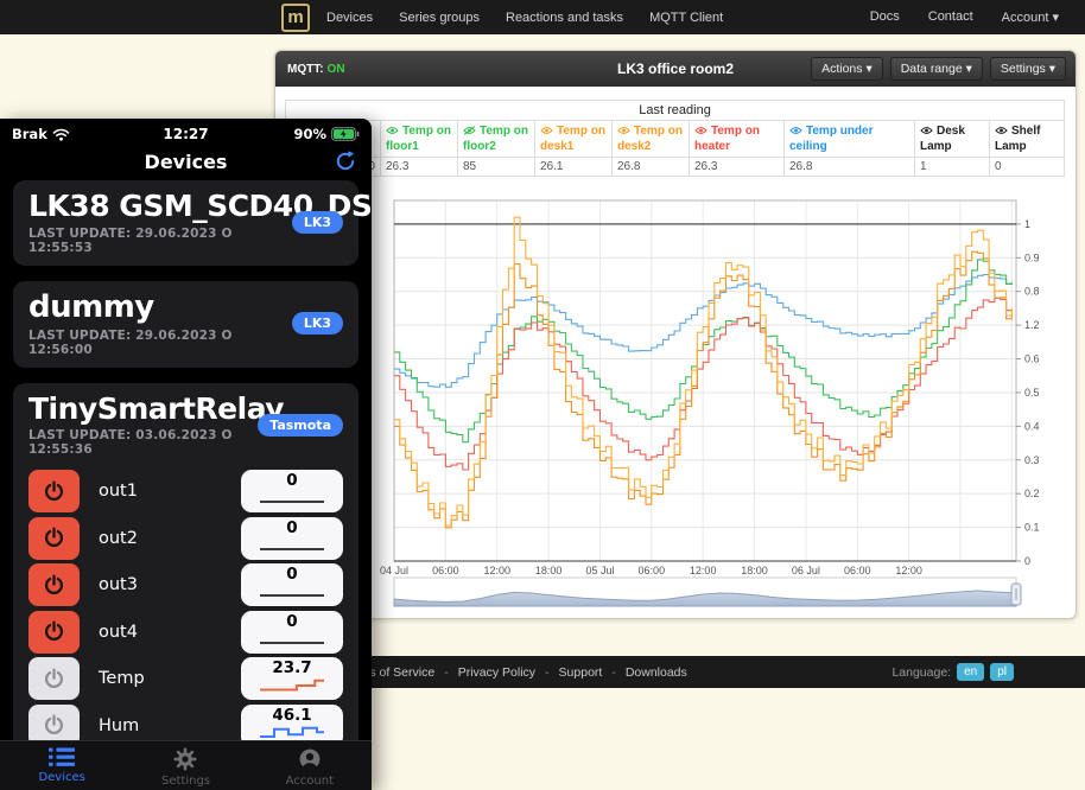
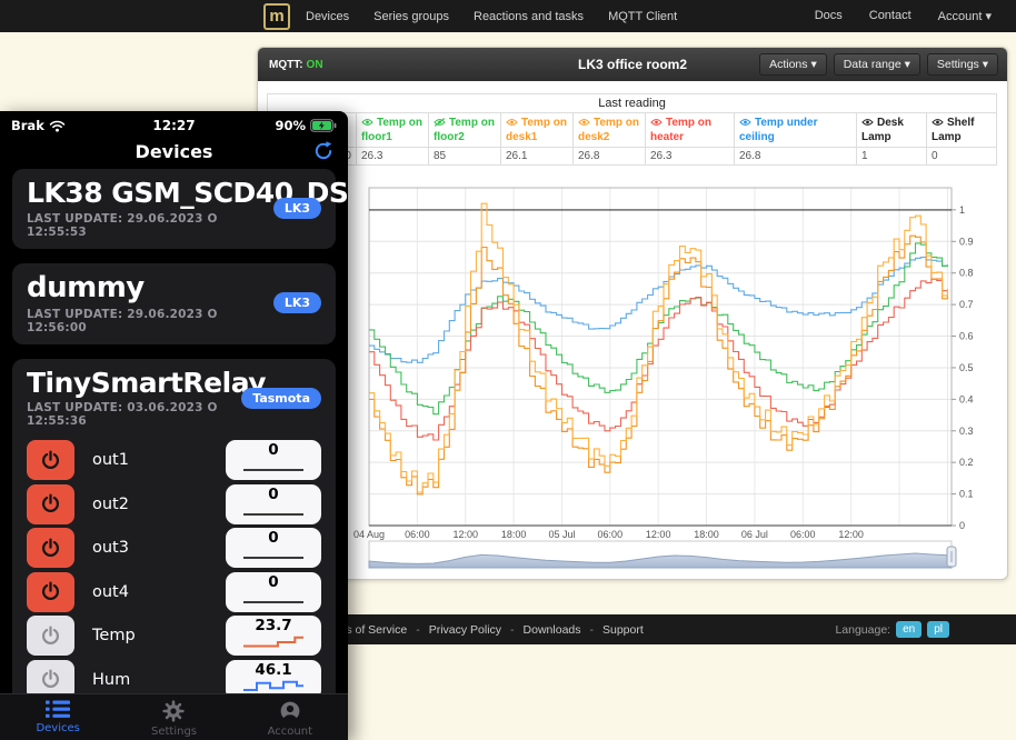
  m
  Devices
  Series groups
  Reactions and tasks
  MQTT Client
  Docs
  Contact
  Account ▾
  MQTT: ON
  LK3 office room2
  Actions ▾
  Data range ▾
  Settings ▾
  Last reading
  	Temp on floor1	Temp on floor2	Temp on desk1	Temp on desk2	Temp on heater	Temp under ceiling	Desk Lamp	Shelf Lamp
  0	26.3	85	26.1	26.8	26.3	26.8	1	0
  1
  0.9
  0.8
- 1.2
+ 0.7
  0.6
  0.5
  0.4
  0.3
  0.2
  0.1
  0
- 04 Jul
+ 04 Aug
  06:00
  12:00
  18:00
  05 Jul
  06:00
  12:00
  18:00
  06 Jul
  06:00
  12:00
  s of Service
  -
  Privacy Policy
  -
- Support
+ Downloads
  -
- Downloads
+ Support
  Language:
  en
  pl
  Brak
  12:27
  90%
  Devices
  LK38 GSM_SCD40_DS
  LAST UPDATE: 29.06.2023 O 12:55:53
  LK3
  dummy
  LAST UPDATE: 29.06.2023 O 12:56:00
  LK3
  TinySmartRelay
  LAST UPDATE: 03.06.2023 O 12:55:36
  Tasmota
  out1
  0
  out2
  0
  out3
  0
  out4
  0
  Temp
  23.7
  Hum
  46.1
  Devices
  Settings
  Account
